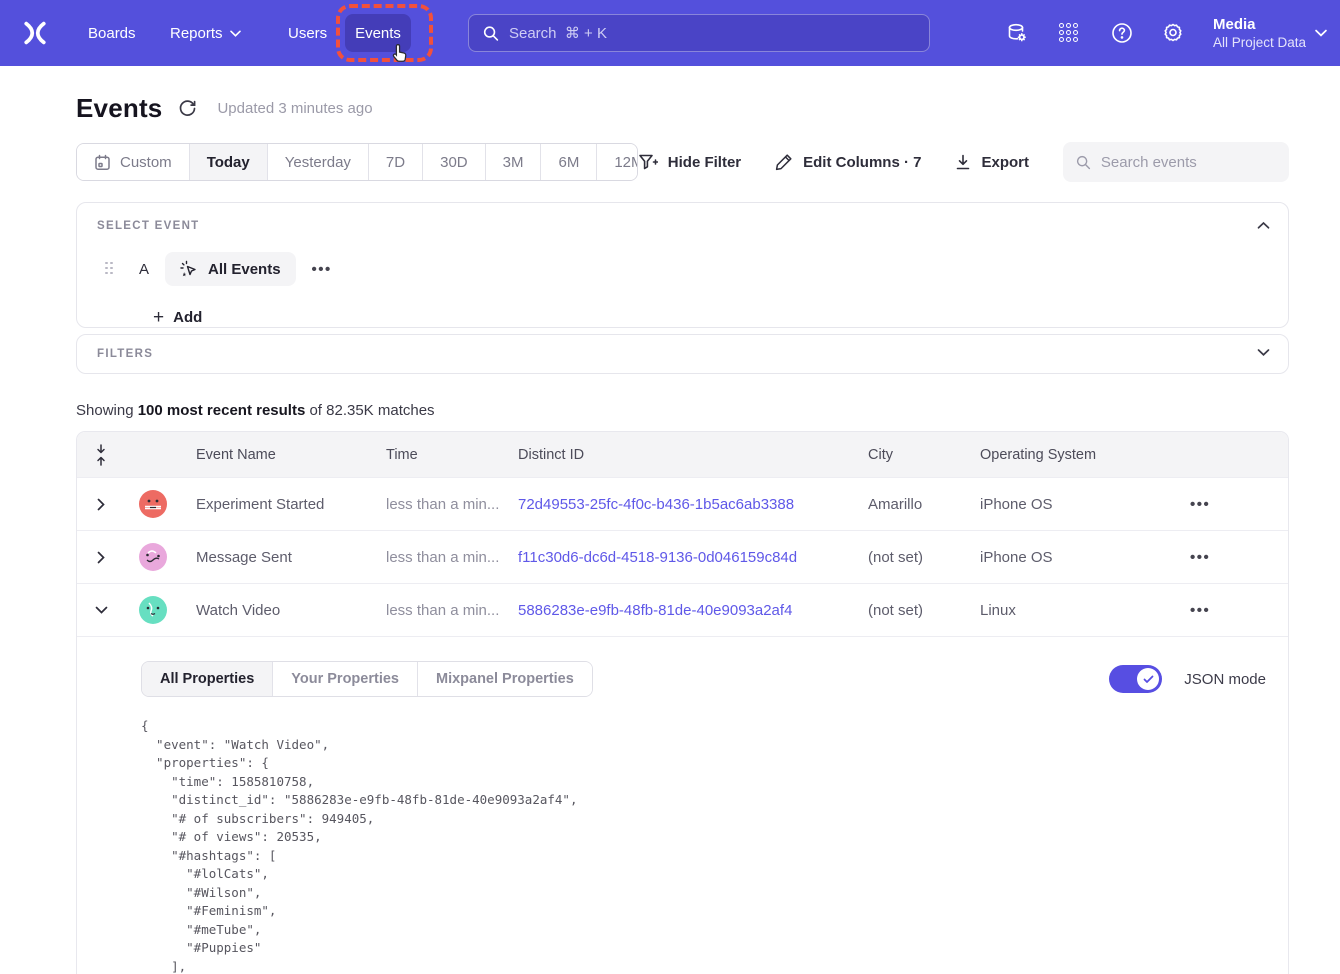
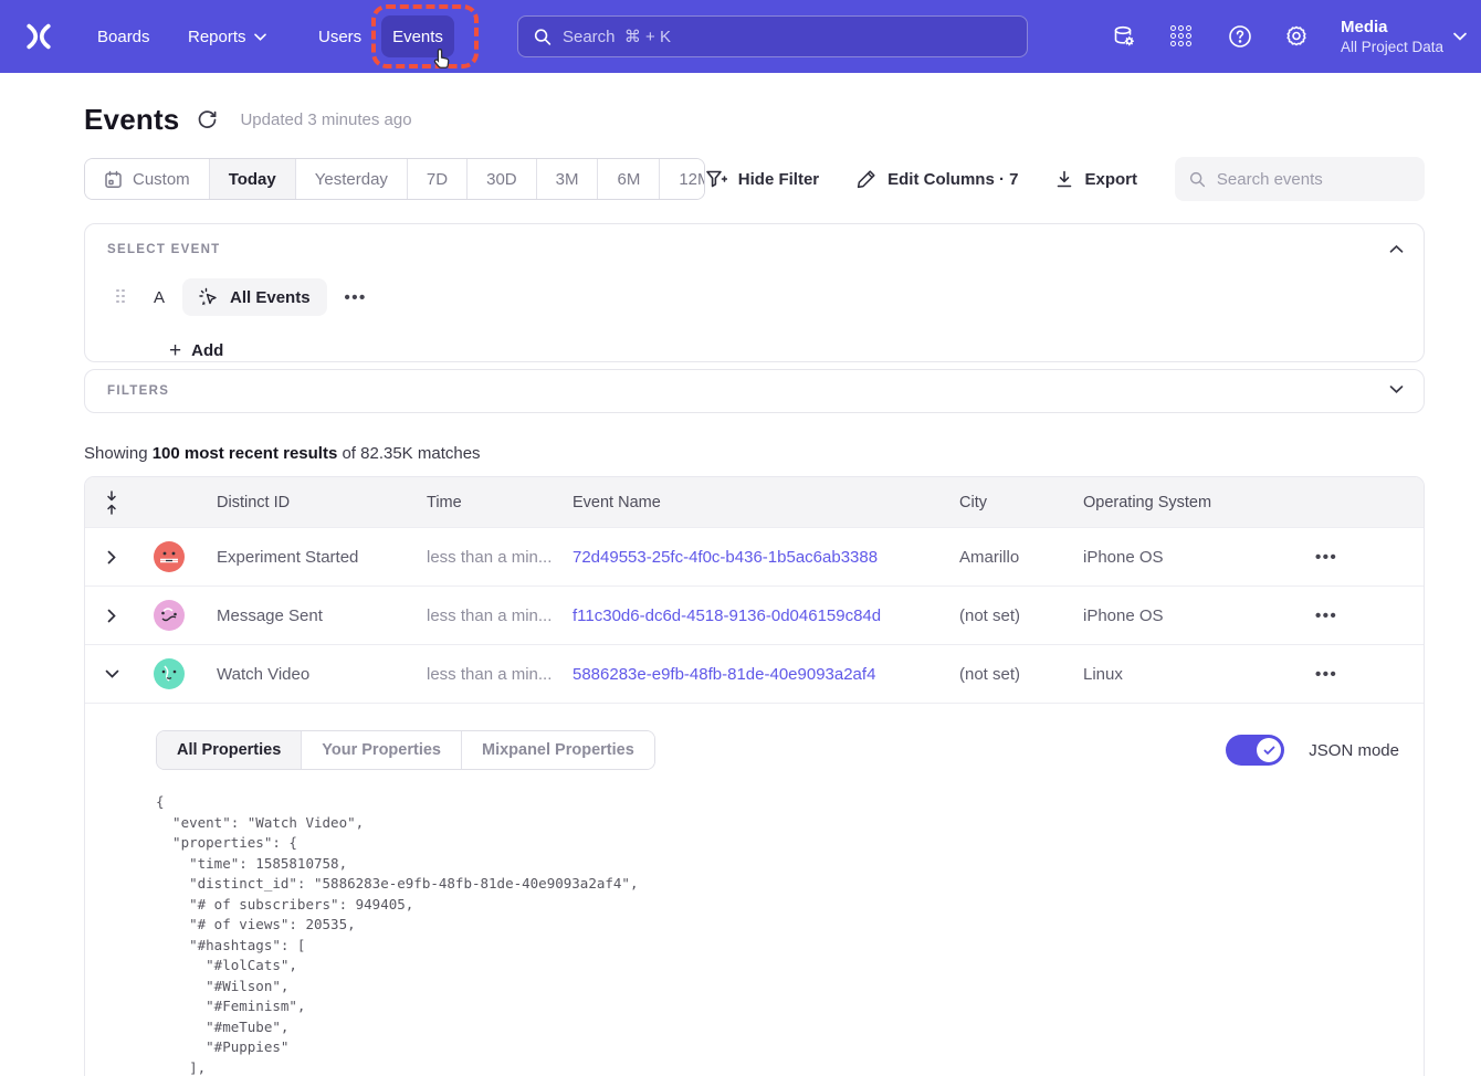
  Boards
  Reports
  Users
  Events
  Search ⌘ + K
  Media
  All Project Data
  Events
  Updated 3 minutes ago
  Custom
  Today
  Yesterday
  7D
  30D
  3M
  6M
  Hide Filter
  Edit Columns · 7
  Export
  Search events
  SELECT EVENT
  A
  All Events
  •••
  +
  Add
  FILTERS
  Showing 100 most recent results of 82.35K matches
- Event Name
+ Distinct ID
  Time
- Distinct ID
+ Event Name
  City
  Operating System
  Experiment Started
  less than a min...
  72d49553-25fc-4f0c-b436-1b5ac6ab3388
  Amarillo
  iPhone OS
  •••
  Message Sent
  less than a min...
  f11c30d6-dc6d-4518-9136-0d046159c84d
  (not set)
  iPhone OS
  •••
  Watch Video
  less than a min...
  5886283e-e9fb-48fb-81de-40e9093a2af4
  (not set)
  Linux
  •••
  All Properties
  Your Properties
  Mixpanel Properties
  JSON mode
  {
  "event": "Watch Video",
  "properties": {
  "time": 1585810758,
  "distinct_id": "5886283e-e9fb-48fb-81de-40e9093a2af4",
  "# of subscribers": 949405,
  "# of views": 20535,
  "#hashtags": [
  "#lolCats",
  "#Wilson",
  "#Feminism",
  "#meTube",
  "#Puppies"
  ],
